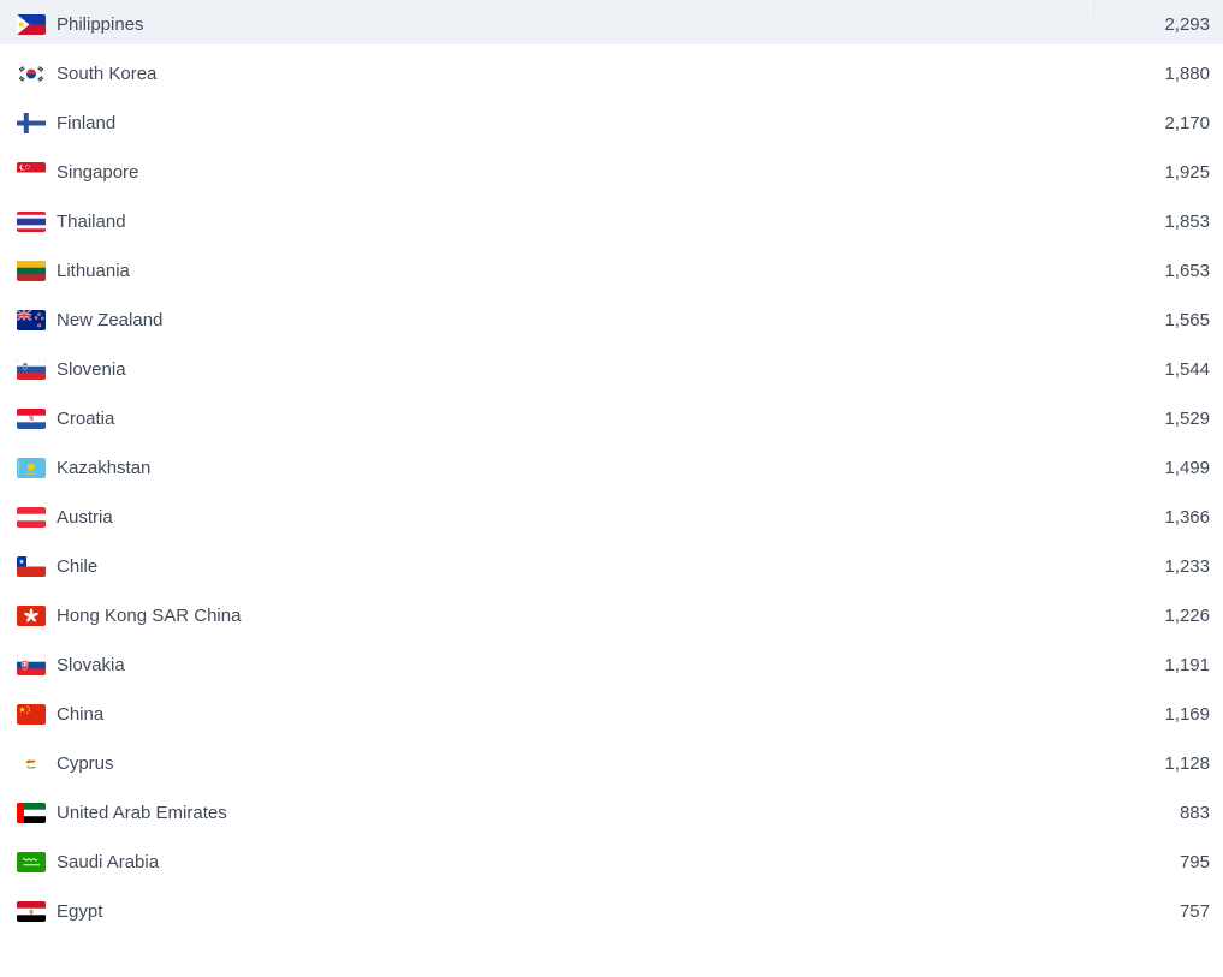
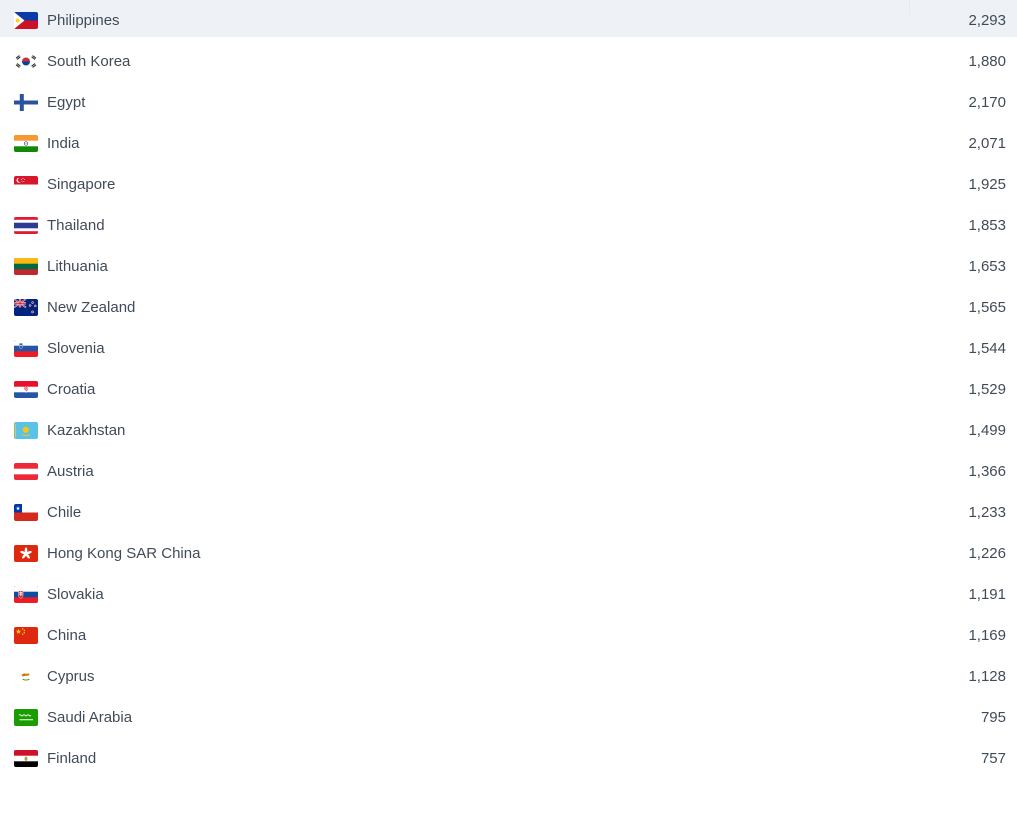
  Philippines
  2,293
  South Korea
  1,880
- Finland
+ Egypt
  2,170
+ India
+ 2,071
  Singapore
  1,925
  Thailand
  1,853
  Lithuania
  1,653
  New Zealand
  1,565
  Slovenia
  1,544
  Croatia
  1,529
  Kazakhstan
  1,499
  Austria
  1,366
  Chile
  1,233
  Hong Kong SAR China
  1,226
  Slovakia
  1,191
  China
  1,169
  Cyprus
  1,128
- United Arab Emirates
- 883
  Saudi Arabia
  795
- Egypt
+ Finland
  757
